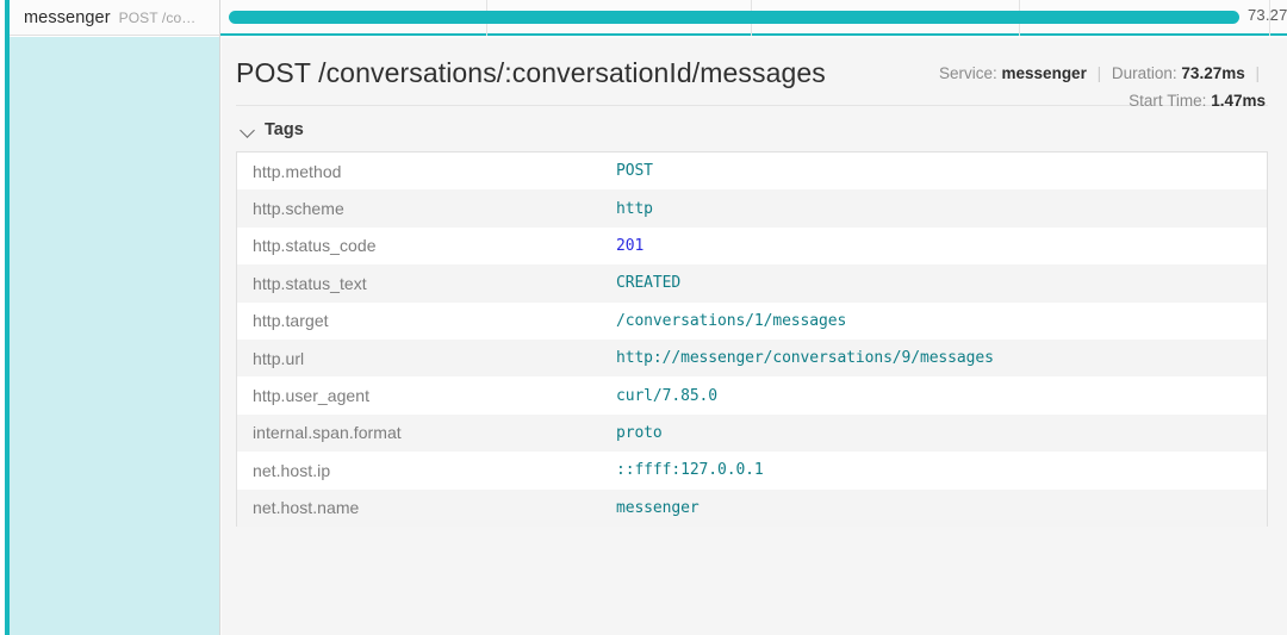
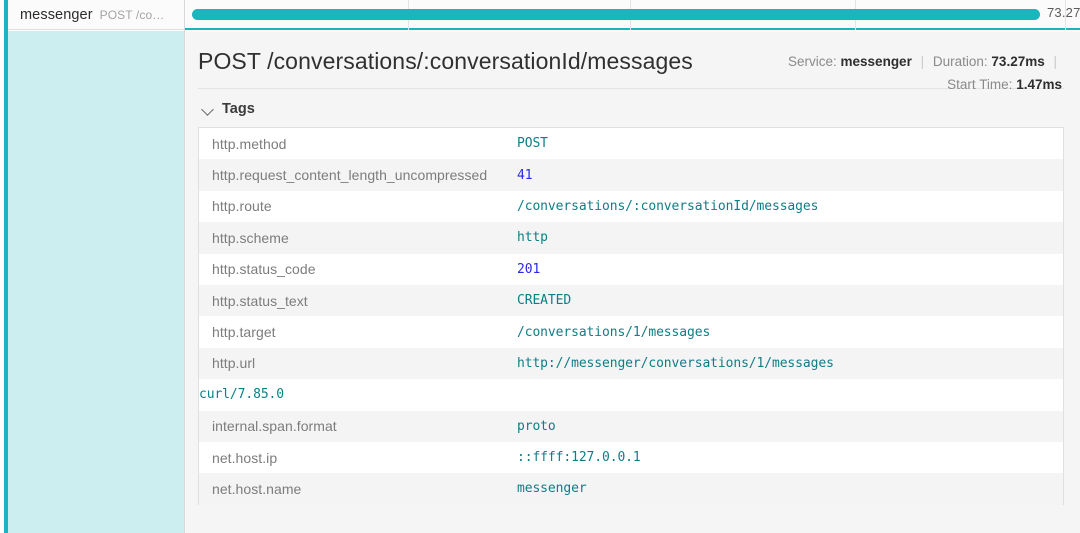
  messenger
  POST /co…
  73.27
  POST /conversations/:conversationId/messages
  Service: messenger | Duration: 73.27ms |
  Start Time: 1.47ms
  Tags
  http.method
  POST
+ http.request_content_length_uncompressed
+ 41
+ http.route
+ /conversations/:conversationId/messages
  http.scheme
  http
  http.status_code
  201
  http.status_text
  CREATED
  http.target
  /conversations/1/messages
  http.url
- http://messenger/conversations/9/messages
+ http://messenger/conversations/1/messages
- http.user_agent
  curl/7.85.0
  internal.span.format
  proto
  net.host.ip
  ::ffff:127.0.0.1
  net.host.name
  messenger
